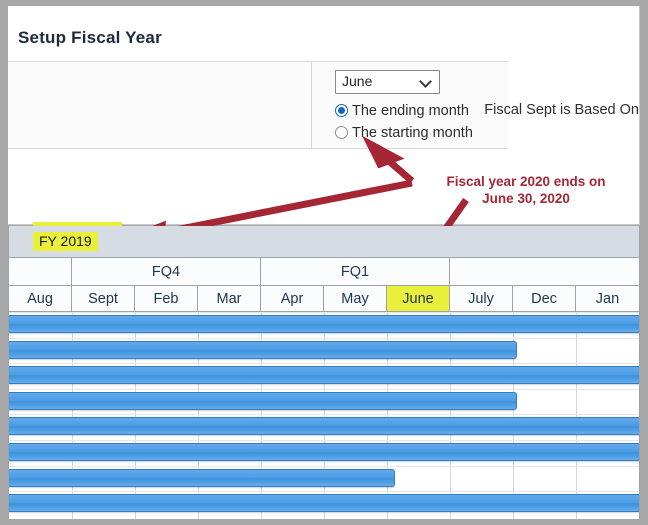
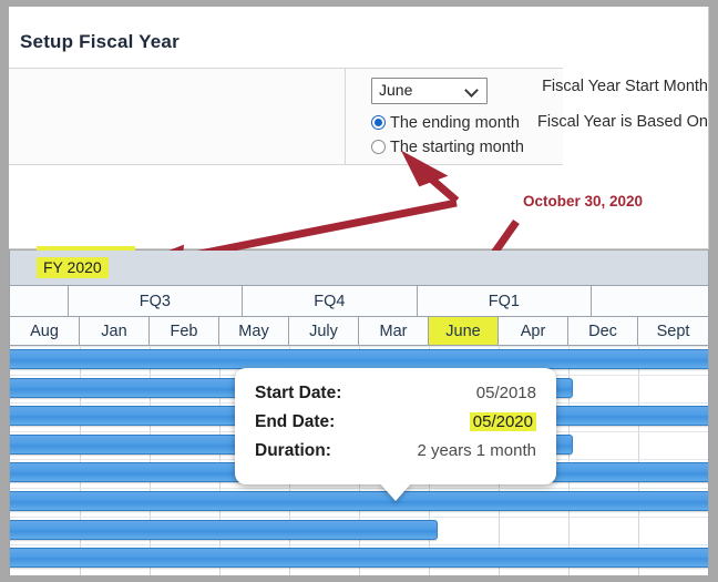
  Setup Fiscal Year
+ Fiscal Year Start Month
- Fiscal Sept is Based On
+ Fiscal Year is Based On
  June
  The ending month
  The starting month
- Fiscal year 2020 ends on
- June 30, 2020
+ October 30, 2020
- FY 2019
+ FY 2020
+ FQ3
  FQ4
  FQ1
  Aug
- Sept
+ Jan
  Feb
- Mar
+ May
- Apr
+ July
- May
+ Mar
  June
- July
+ Apr
  Dec
- Jan
+ Sept
+ Start Date:
+ 05/2018
+ End Date:
+ 05/2020
+ Duration:
+ 2 years 1 month
